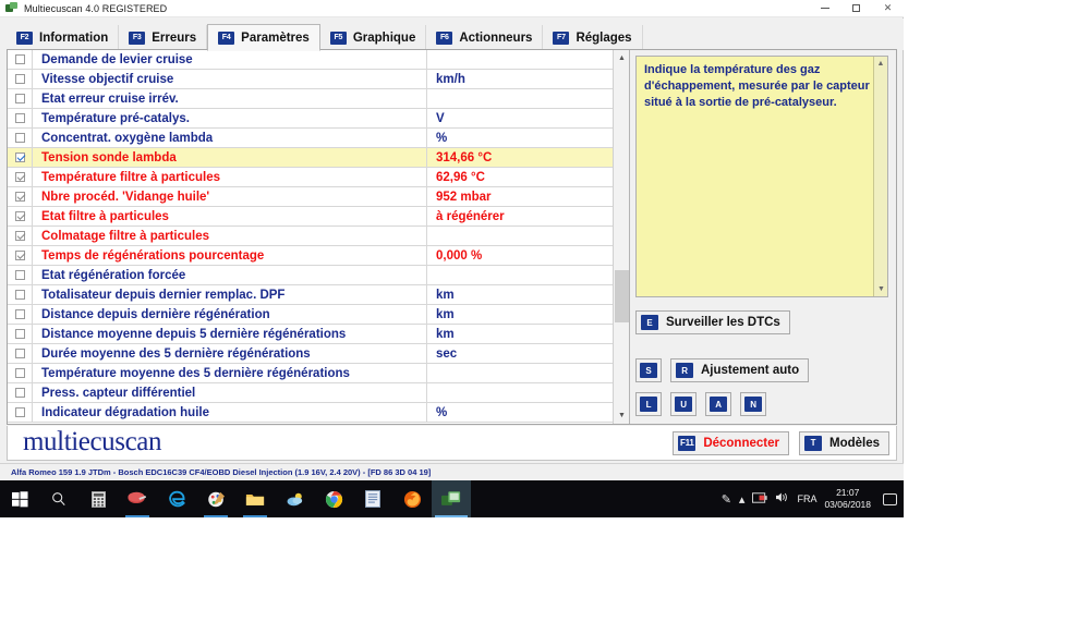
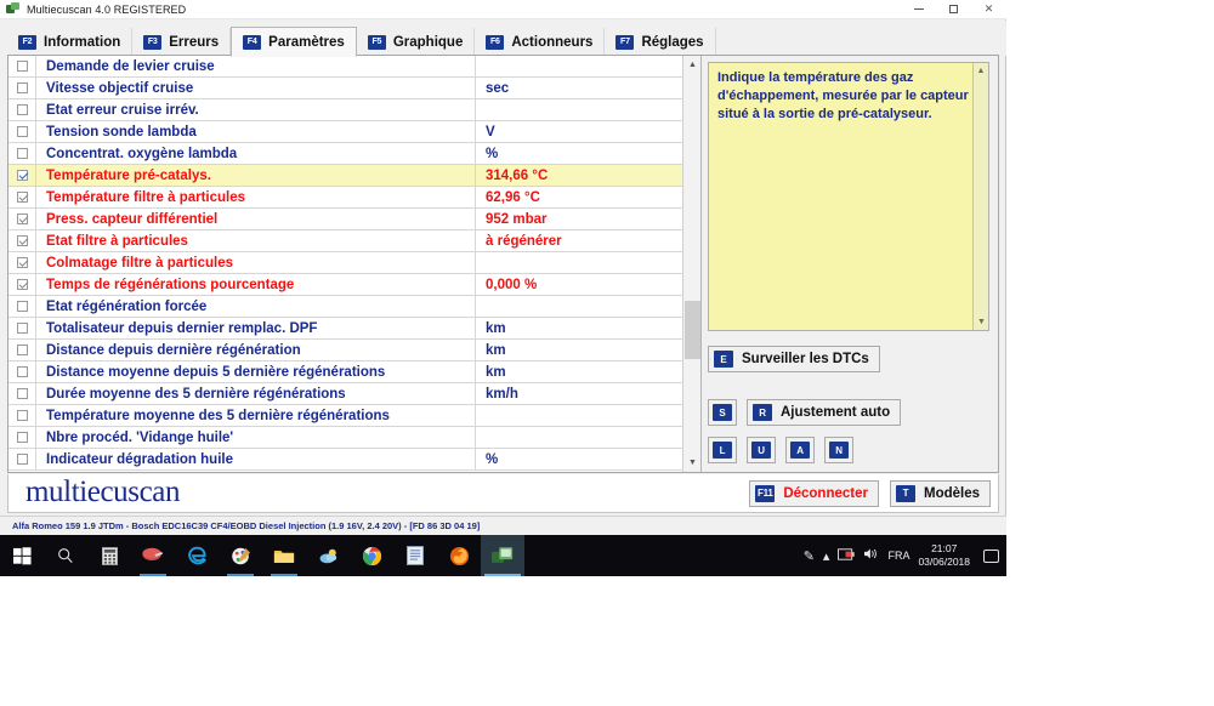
  Multiecuscan 4.0 REGISTERED
  ✕
  Information
  Erreurs
  Paramètres
  Graphique
  Actionneurs
  Réglages
  Demande de levier cruise
  Vitesse objectif cruise
- km/h
+ sec
  Etat erreur cruise irrév.
- Température pré-catalys.
+ Tension sonde lambda
  V
  Concentrat. oxygène lambda
  %
- Tension sonde lambda
+ Température pré-catalys.
  314,66 °C
  Température filtre à particules
  62,96 °C
- Nbre procéd. 'Vidange huile'
+ Press. capteur différentiel
  952 mbar
  Etat filtre à particules
  à régénérer
  Colmatage filtre à particules
  Temps de régénérations pourcentage
  0,000 %
  Etat régénération forcée
  Totalisateur depuis dernier remplac. DPF
  km
  Distance depuis dernière régénération
  km
  Distance moyenne depuis 5 dernière régénérations
  km
  Durée moyenne des 5 dernière régénérations
- sec
+ km/h
  Température moyenne des 5 dernière régénérations
- Press. capteur différentiel
+ Nbre procéd. 'Vidange huile'
  Indicateur dégradation huile
  %
  Indique la température des gaz d'échappement, mesurée par le capteur situé à la sortie de pré-catalyseur.
  E
  Surveiller les DTCs
  S
  R
  Ajustement auto
  L
  U
  A
  N
  multiecuscan
  F11
  Déconnecter
  T
  Modèles
  Alfa Romeo 159 1.9 JTDm - Bosch EDC16C39 CF4/EOBD Diesel Injection (1.9 16V, 2.4 20V) - [FD 86 3D 04 19]
  ✎
  ▴
  FRA
  21:07
  03/06/2018
